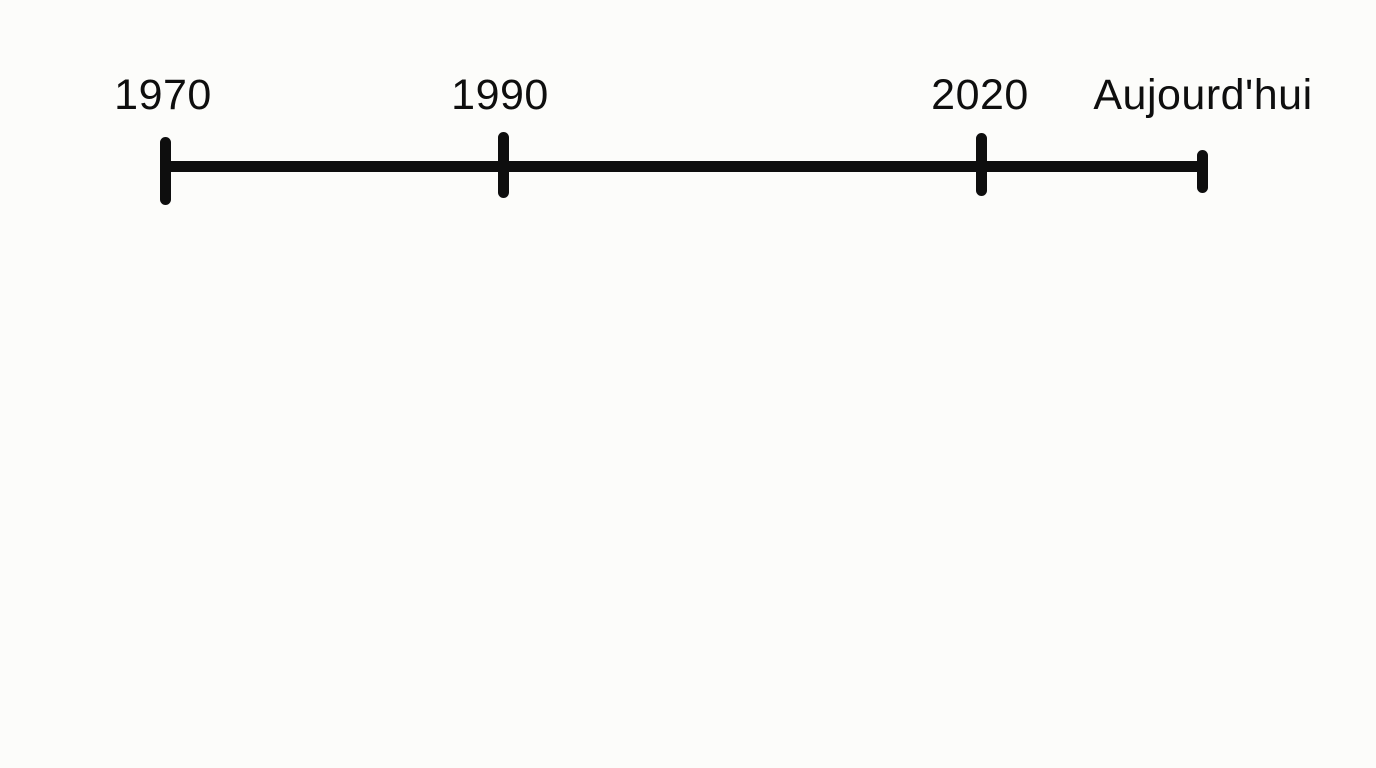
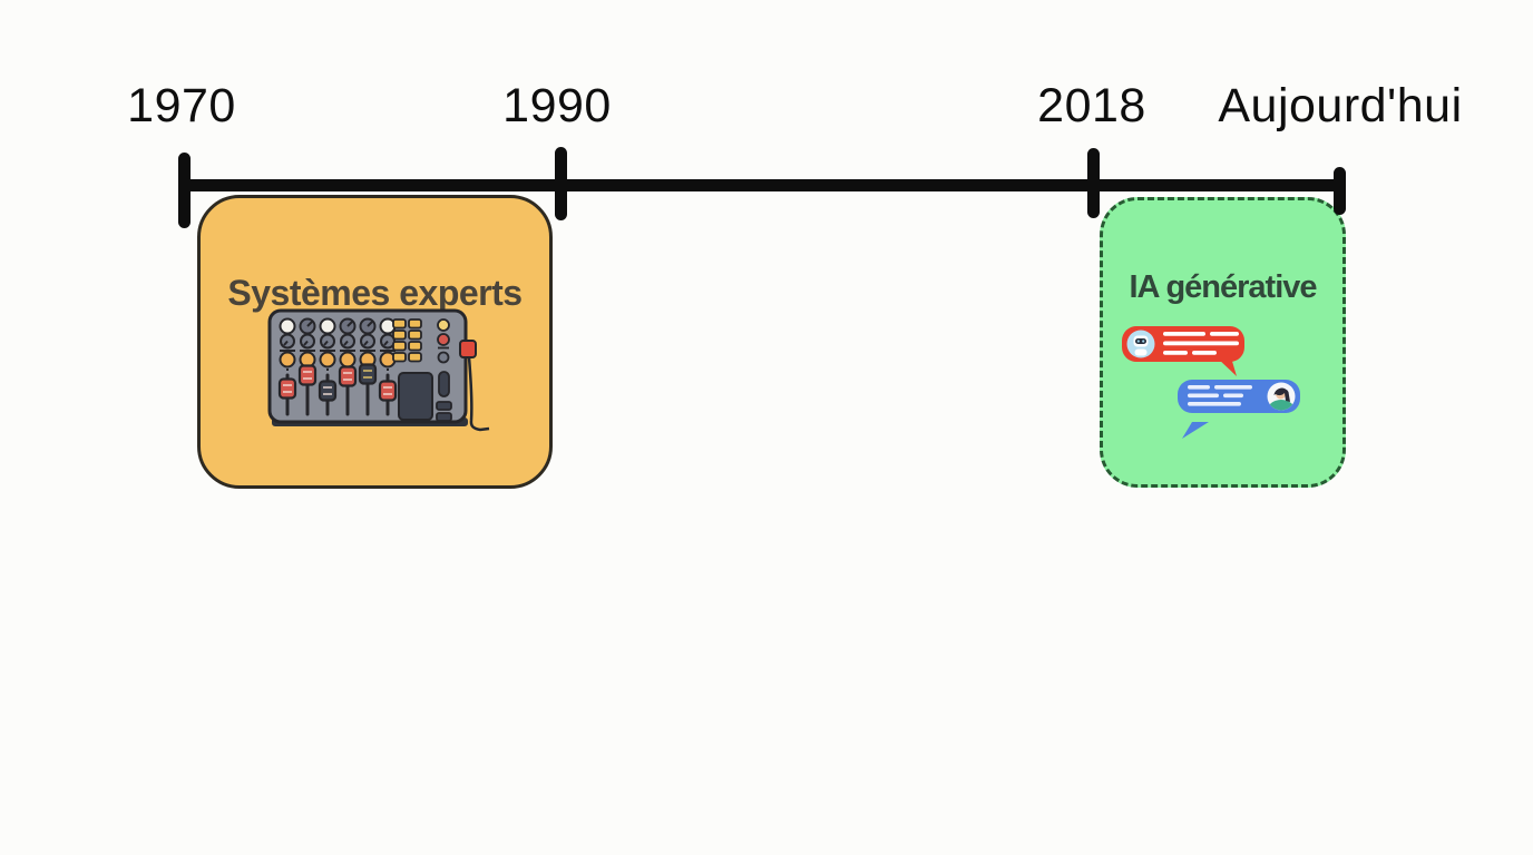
  1970
  1990
- 2020
+ 2018
  Aujourd'hui
+ Systèmes experts
+ IA générative
